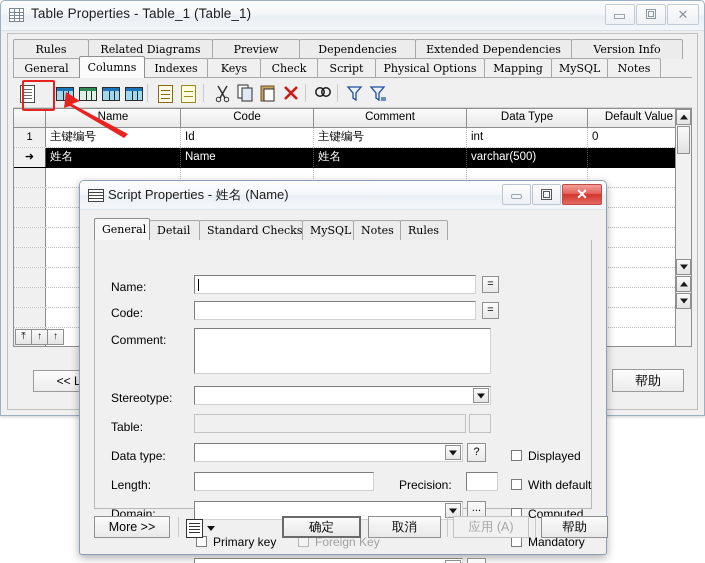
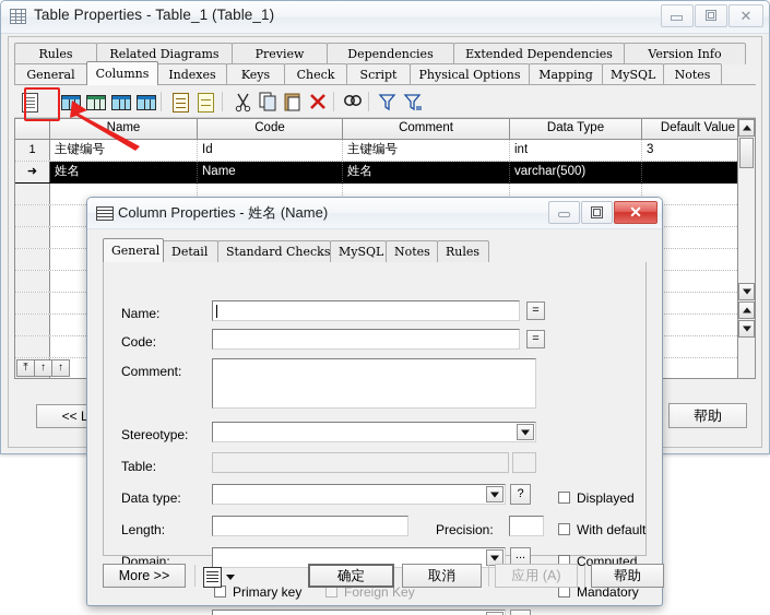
  Table Properties - Table_1 (Table_1)
  ✕
  Rules
  Related Diagrams
  Preview
  Dependencies
  Extended Dependencies
  Version Info
  General
  Columns
  Indexes
  Keys
  Check
  Script
  Physical Options
  Mapping
  MySQL
  Notes
  Name
  Code
  Comment
  Data Type
  Default Value
  1
  主键编号
  Id
  主键编号
  int
- 0
+ 3
  ➜
  姓名
  Name
  姓名
  varchar(500)
  ⤒
  ↑
  ↑
  帮助
- Script Properties - 姓名 (Name)
+ Column Properties - 姓名 (Name)
  ✕
  General
  Detail
  Standard Checks
  MySQL
  Notes
  Rules
  Name:
  =
  Code:
  =
  Comment:
  Stereotype:
  Table:
  Data type:
  ?
  Length:
  Precision:
  Domain:
  ...
  Primary key
  Foreign Key
  Displayed
  With default
  Computed
  Mandatory
  More >>
  确定
  取消
  应用 (A)
  帮助
